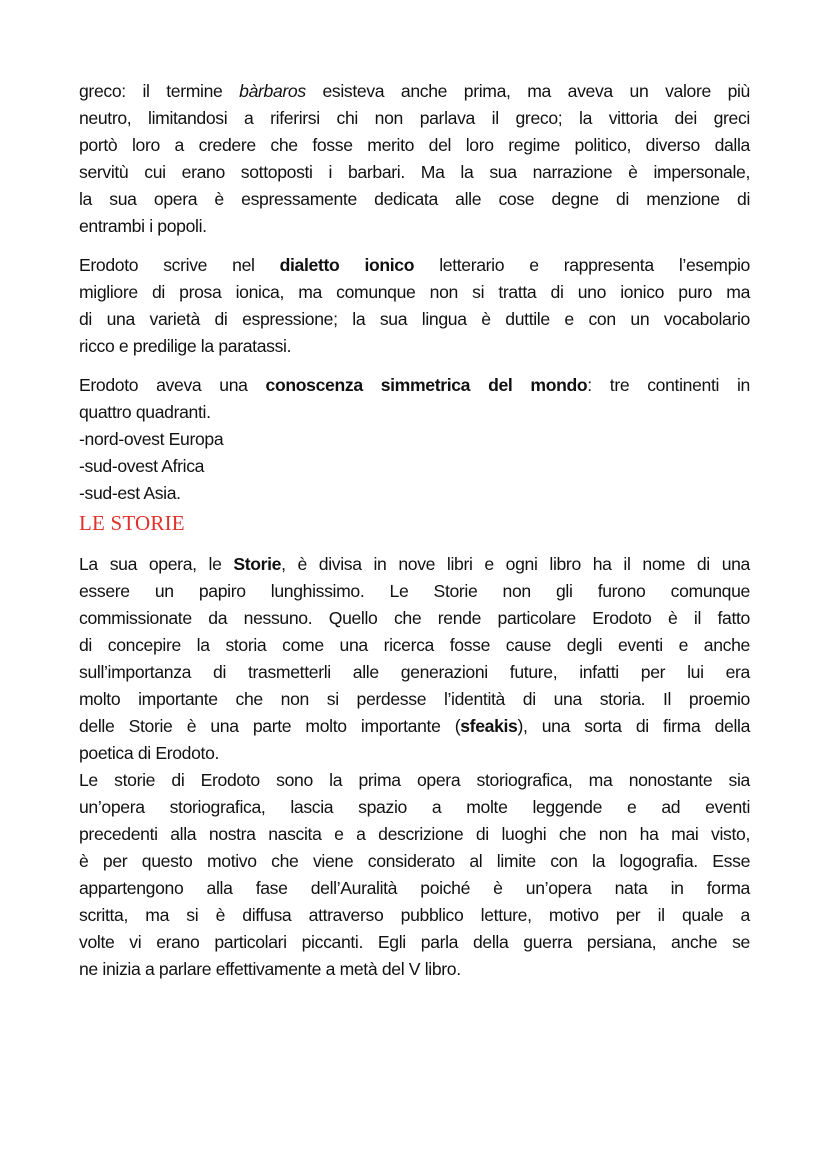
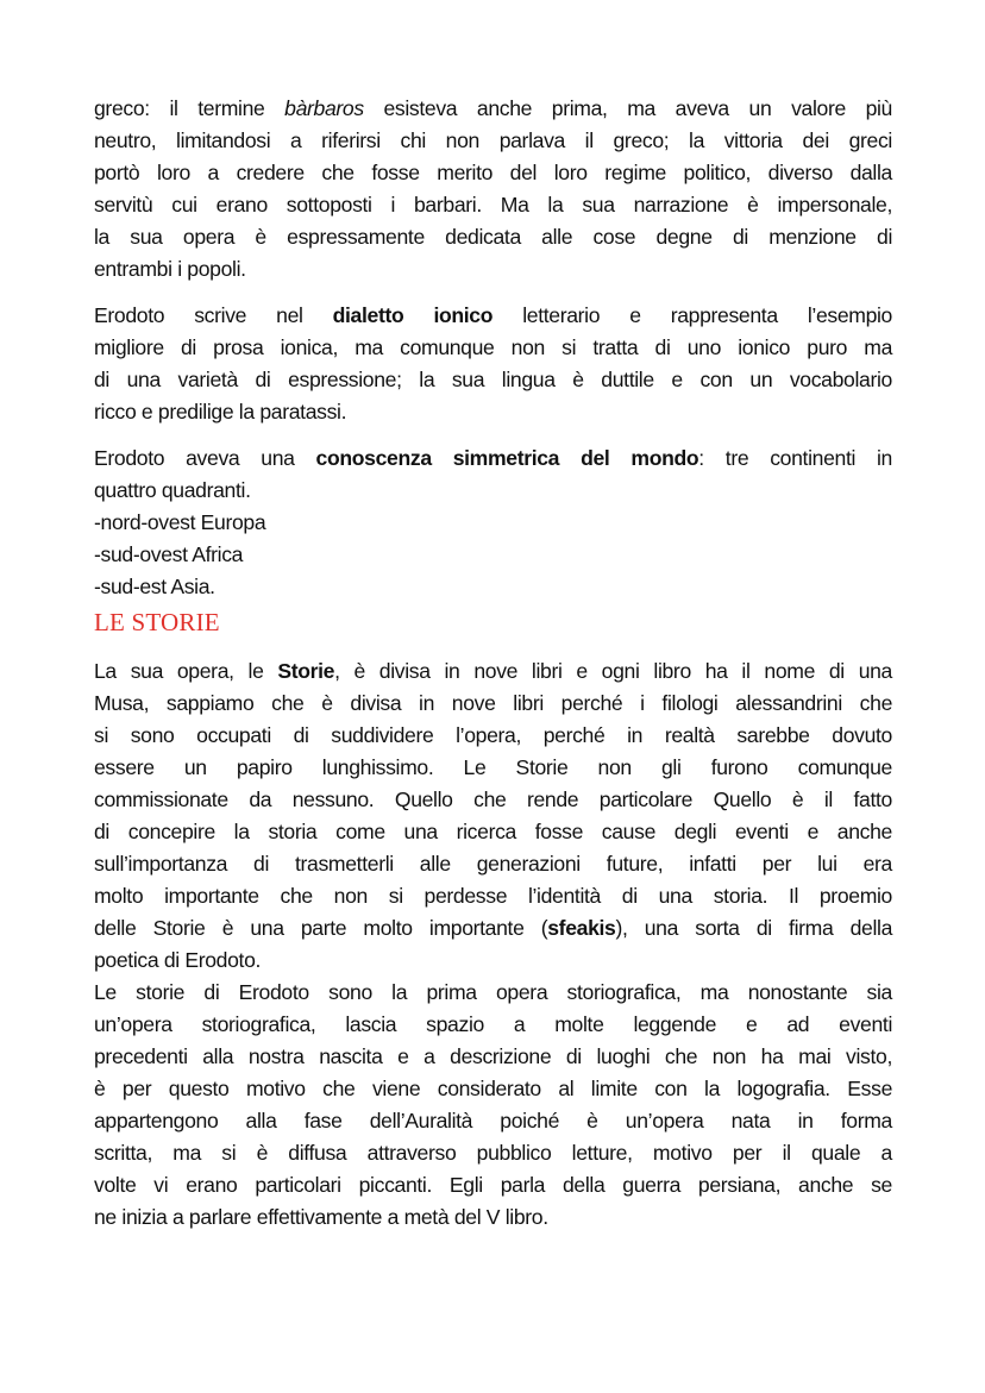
  greco: il termine bàrbaros esisteva anche prima, ma aveva un valore più
  neutro, limitandosi a riferirsi chi non parlava il greco; la vittoria dei greci
  portò loro a credere che fosse merito del loro regime politico, diverso dalla
  servitù cui erano sottoposti i barbari. Ma la sua narrazione è impersonale,
  la sua opera è espressamente dedicata alle cose degne di menzione di
  entrambi i popoli.
  Erodoto scrive nel dialetto ionico letterario e rappresenta l’esempio
  migliore di prosa ionica, ma comunque non si tratta di uno ionico puro ma
  di una varietà di espressione; la sua lingua è duttile e con un vocabolario
  ricco e predilige la paratassi.
  Erodoto aveva una conoscenza simmetrica del mondo: tre continenti in
  quattro quadranti.
  -nord-ovest Europa
  -sud-ovest Africa
  -sud-est Asia.
  LE STORIE
  La sua opera, le Storie, è divisa in nove libri e ogni libro ha il nome di una
+ Musa, sappiamo che è divisa in nove libri perché i filologi alessandrini che
+ si sono occupati di suddividere l’opera, perché in realtà sarebbe dovuto
  essere un papiro lunghissimo. Le Storie non gli furono comunque
- commissionate da nessuno. Quello che rende particolare Erodoto è il fatto
+ commissionate da nessuno. Quello che rende particolare Quello è il fatto
  di concepire la storia come una ricerca fosse cause degli eventi e anche
  sull’importanza di trasmetterli alle generazioni future, infatti per lui era
  molto importante che non si perdesse l’identità di una storia. Il proemio
  delle Storie è una parte molto importante (sfeakis), una sorta di firma della
  poetica di Erodoto.
  Le storie di Erodoto sono la prima opera storiografica, ma nonostante sia
  un’opera storiografica, lascia spazio a molte leggende e ad eventi
  precedenti alla nostra nascita e a descrizione di luoghi che non ha mai visto,
  è per questo motivo che viene considerato al limite con la logografia. Esse
  appartengono alla fase dell’Auralità poiché è un’opera nata in forma
  scritta, ma si è diffusa attraverso pubblico letture, motivo per il quale a
  volte vi erano particolari piccanti. Egli parla della guerra persiana, anche se
  ne inizia a parlare effettivamente a metà del V libro.
